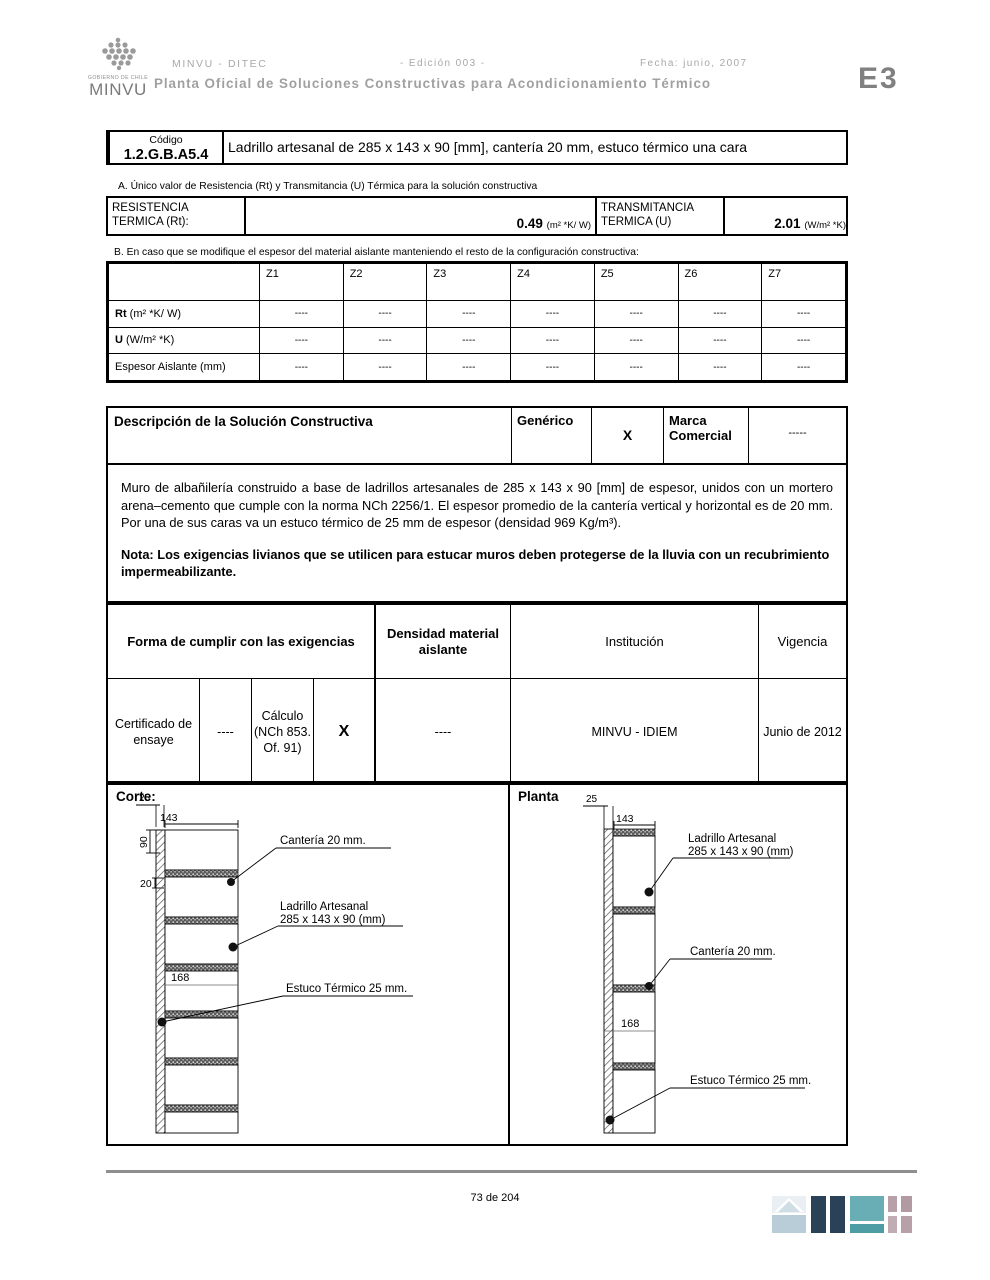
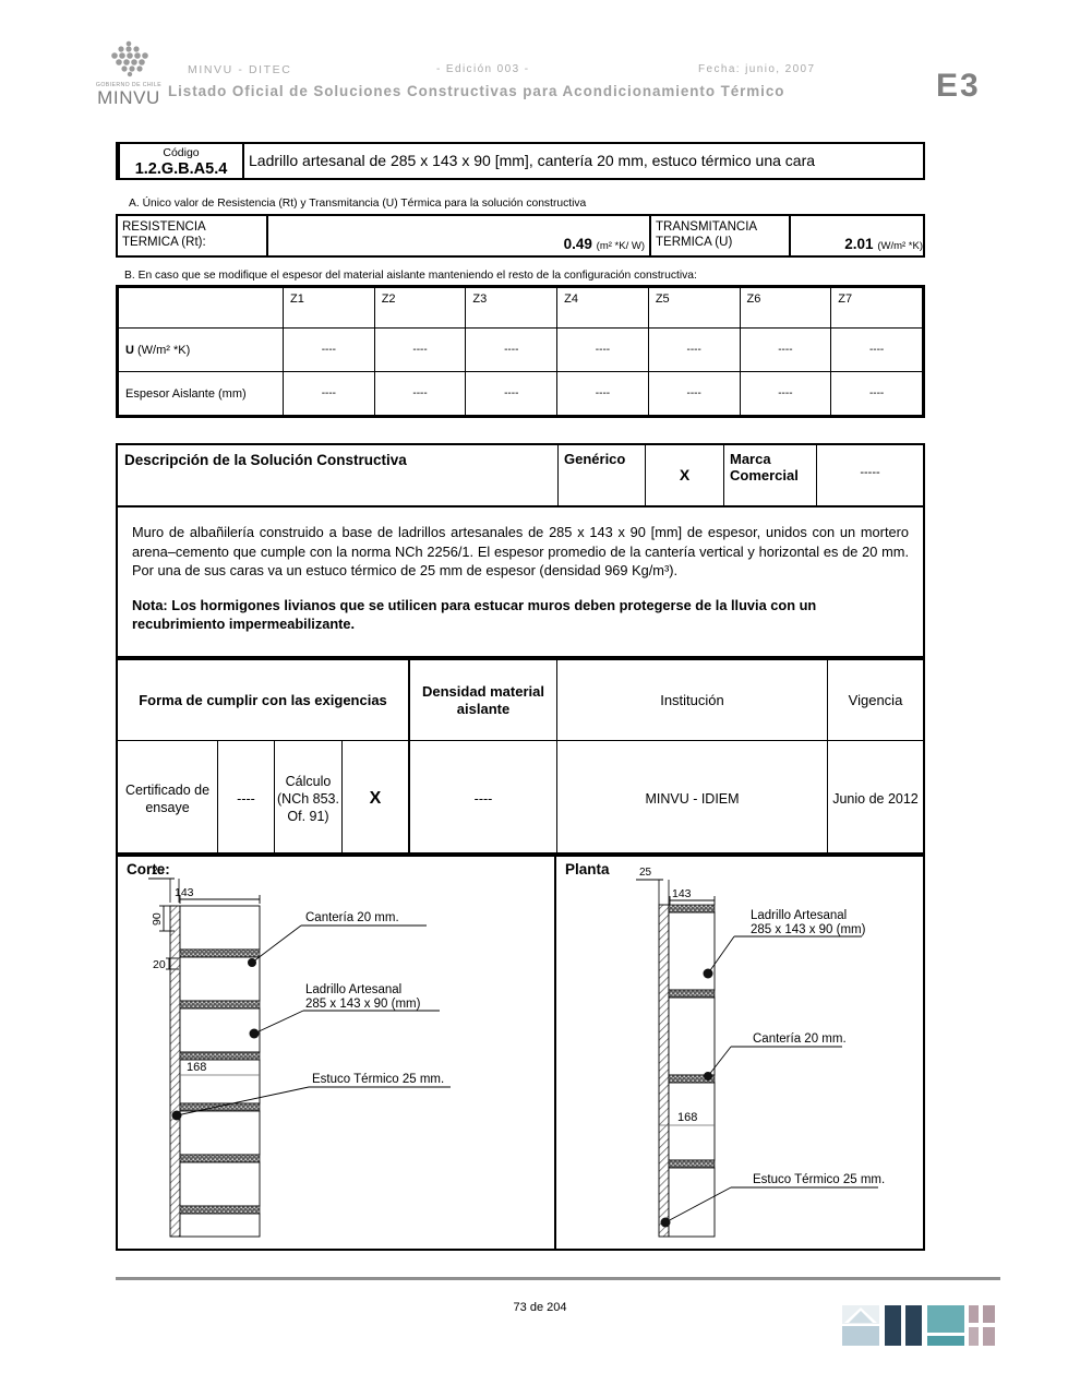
  MINVU
  MINVU - DITEC
  - Edición 003 -
  Fecha: junio, 2007
- Planta Oficial de Soluciones Constructivas para Acondicionamiento Térmico
+ Listado Oficial de Soluciones Constructivas para Acondicionamiento Térmico
  E3
  Código
  1.2.G.B.A5.4
  Ladrillo artesanal de 285 x 143 x 90 [mm], cantería 20 mm, estuco térmico una cara
  A. Único valor de Resistencia (Rt) y Transmitancia (U) Térmica para la solución constructiva
  RESISTENCIA
  TERMICA (Rt):
  0.49 (m² *K/ W)
  TRANSMITANCIA
  TERMICA (U)
  2.01 (W/m² *K)
  B. En caso que se modifique el espesor del material aislante manteniendo el resto de la configuración constructiva:
  	Z1	Z2	Z3	Z4	Z5	Z6	Z7
- Rt (m² *K/ W)	----	----	----	----	----	----	----
  U (W/m² *K)	----	----	----	----	----	----	----
  Espesor Aislante (mm)	----	----	----	----	----	----	----
  Descripción de la Solución Constructiva
  Genérico
  X
  Marca Comercial
  -----
  Muro de albañilería construido a base de ladrillos artesanales de 285 x 143 x 90 [mm] de espesor, unidos con un mortero arena–cemento que cumple con la norma NCh 2256/1. El espesor promedio de la cantería vertical y horizontal es de 20 mm. Por una de sus caras va un estuco térmico de 25 mm de espesor (densidad 969 Kg/m³).
- Nota: Los exigencias livianos que se utilicen para estucar muros deben protegerse de la lluvia con un recubrimiento impermeabilizante.
+ Nota: Los hormigones livianos que se utilicen para estucar muros deben protegerse de la lluvia con un recubrimiento impermeabilizante.
  Forma de cumplir con las exigencias
  Densidad material aislante
  Institución
  Vigencia
  Certificado de ensaye
  ----
  Cálculo (NCh 853. Of. 91)
  X
  ----
  MINVU - IDIEM
  Junio de 2012
  Corte:
  25
  143
  20
  168
  Cantería 20 mm.
  Ladrillo Artesanal
  285 x 143 x 90 (mm)
  Estuco Térmico 25 mm.
  Planta
  25
  143
  168
  Ladrillo Artesanal
  285 x 143 x 90 (mm)
  Cantería 20 mm.
  Estuco Térmico 25 mm.
  73 de 204
